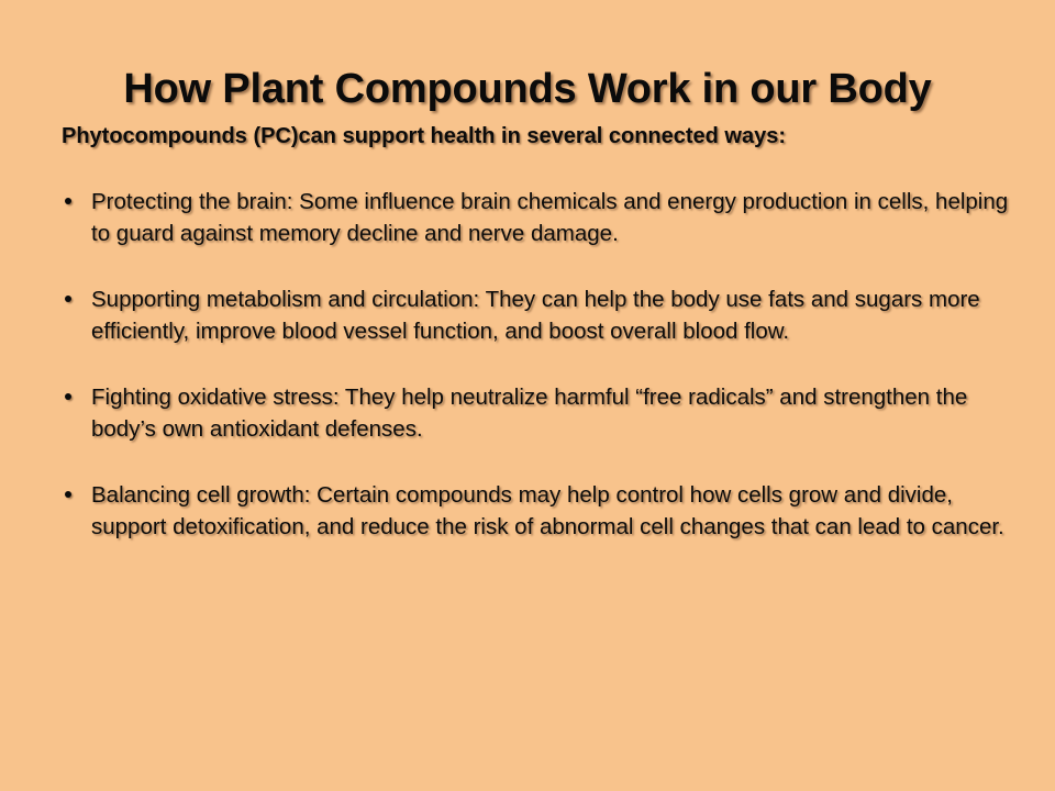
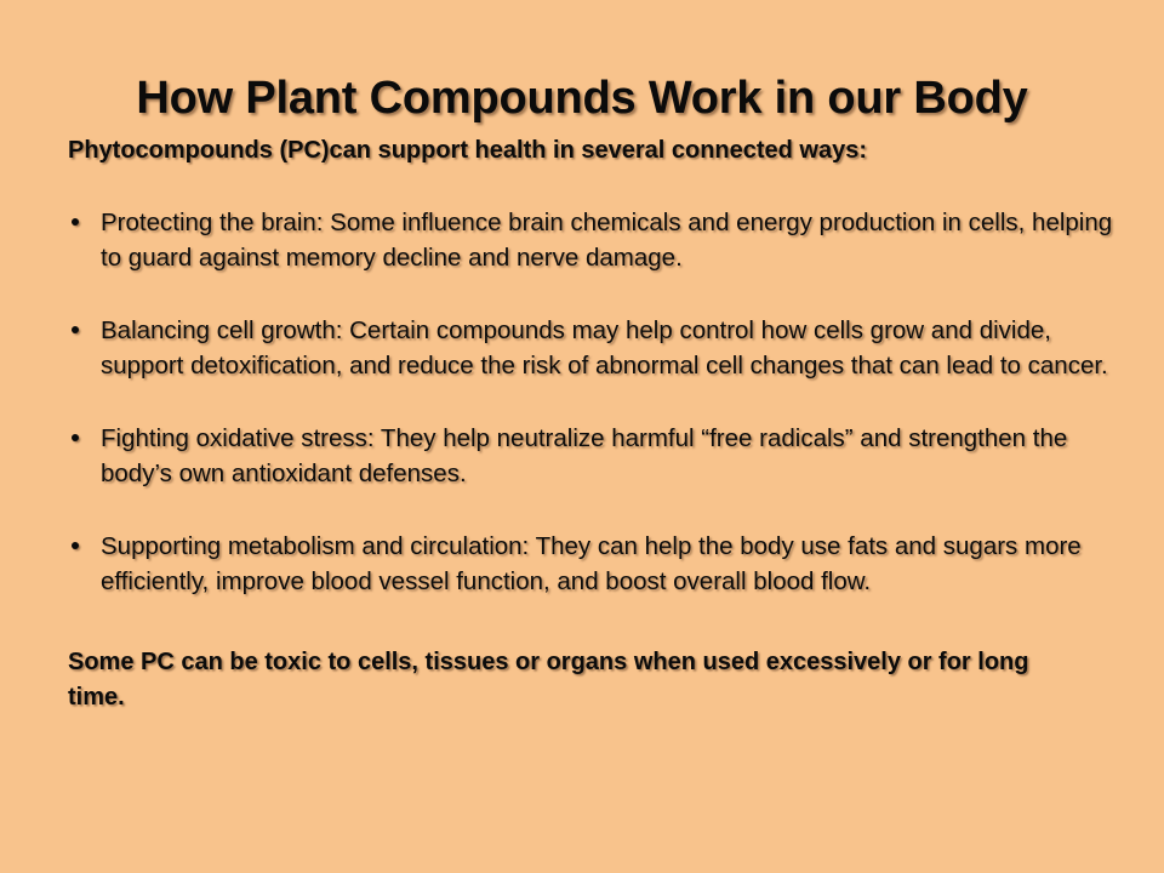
  How Plant Compounds Work in our Body
  Phytocompounds (PC)can support health in several connected ways:
  Protecting the brain: Some influence brain chemicals and energy production in cells, helping to guard against memory decline and nerve damage.
- Supporting metabolism and circulation: They can help the body use fats and sugars more efficiently, improve blood vessel function, and boost overall blood flow.
+ Balancing cell growth: Certain compounds may help control how cells grow and divide, support detoxification, and reduce the risk of abnormal cell changes that can lead to cancer.
  Fighting oxidative stress: They help neutralize harmful “free radicals” and strengthen the body’s own antioxidant defenses.
- Balancing cell growth: Certain compounds may help control how cells grow and divide, support detoxification, and reduce the risk of abnormal cell changes that can lead to cancer.
+ Supporting metabolism and circulation: They can help the body use fats and sugars more efficiently, improve blood vessel function, and boost overall blood flow.
+ Some PC can be toxic to cells, tissues or organs when used excessively or for long time.
